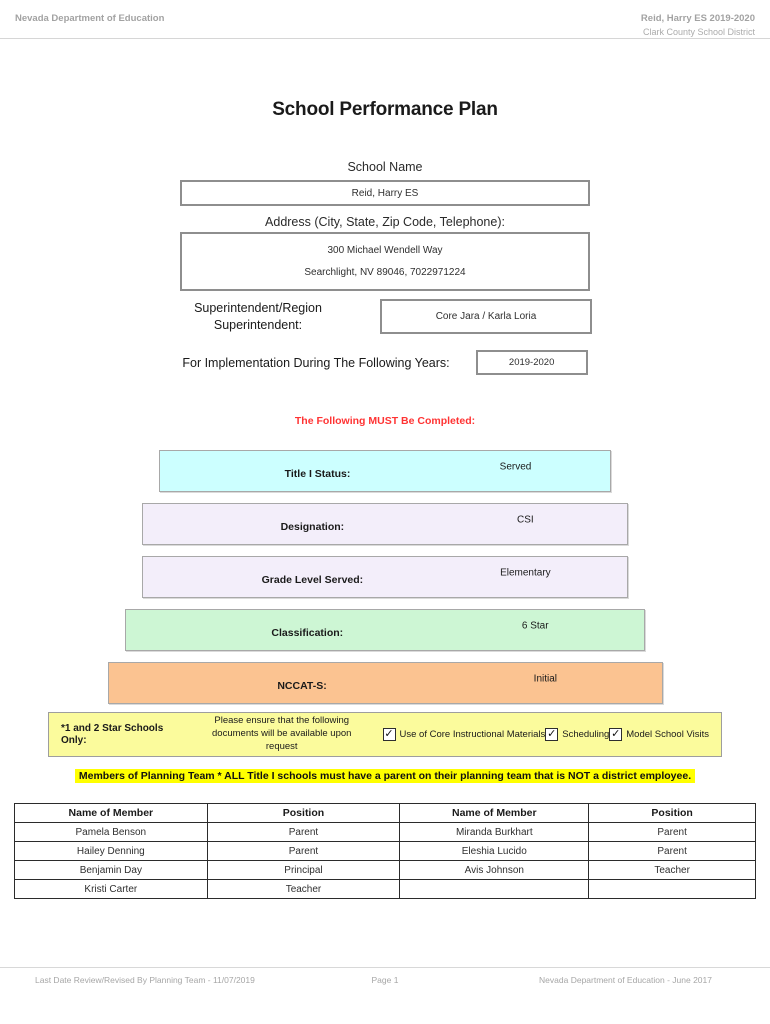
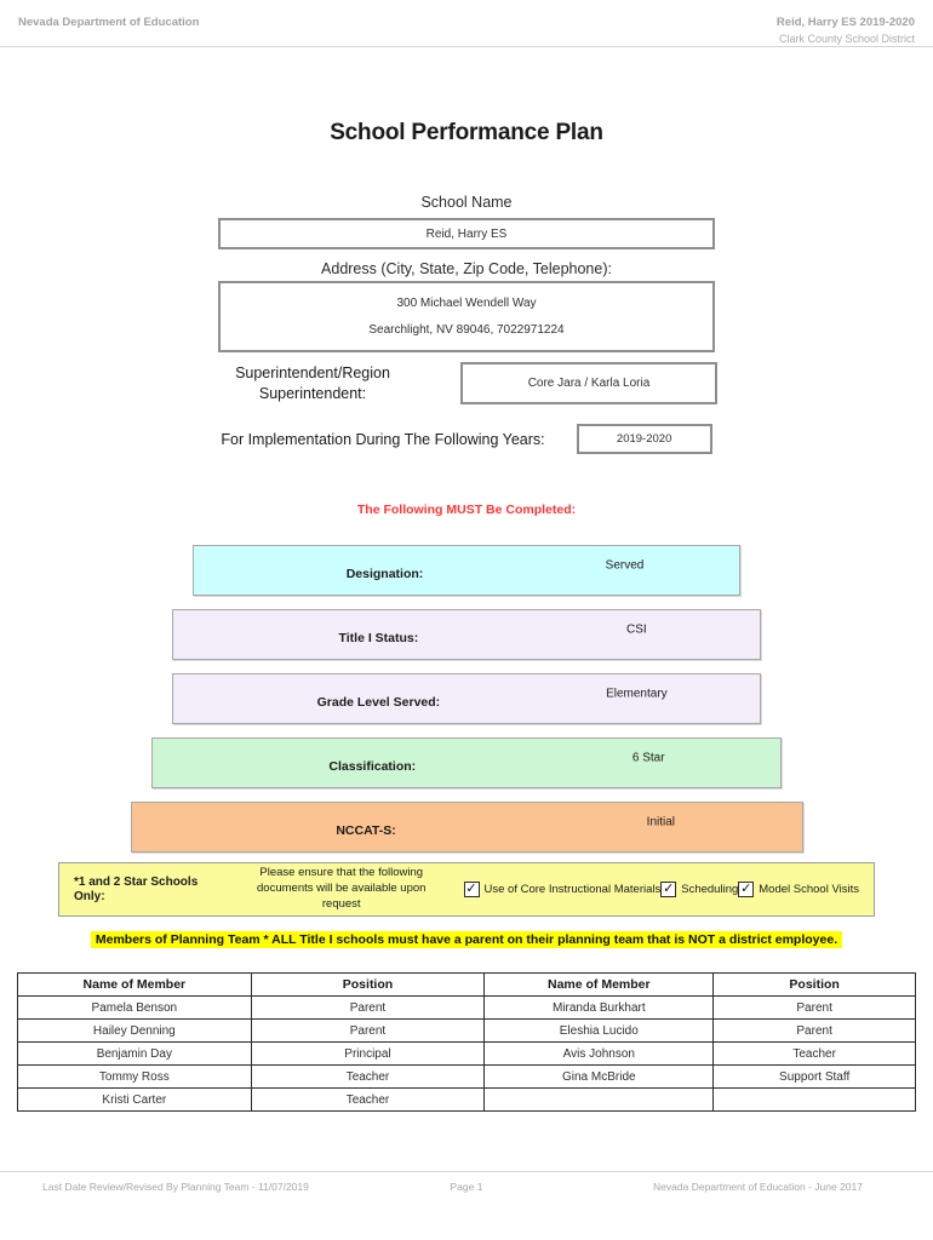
  Nevada Department of Education
  Reid, Harry ES 2019-2020
  Clark County School District
  School Performance Plan
  School Name
  Reid, Harry ES
  Address (City, State, Zip Code, Telephone):
  300 Michael Wendell Way
  Searchlight, NV 89046, 7022971224
  Superintendent/Region Superintendent:
  Core Jara / Karla Loria
  For Implementation During The Following Years:
  2019-2020
  The Following MUST Be Completed:
- Title I Status:
+ Designation:
  Served
- Designation:
+ Title I Status:
  CSI
  Grade Level Served:
  Elementary
  Classification:
  6 Star
  NCCAT-S:
  Initial
  *1 and 2 Star Schools Only:
  Please ensure that the following documents will be available upon request
  ✓
  Use of Core Instructional Materials
  ✓
  Scheduling
  ✓
  Model School Visits
  Members of Planning Team * ALL Title I schools must have a parent on their planning team that is NOT a district employee.
  Name of Member	Position	Name of Member	Position
  Pamela Benson	Parent	Miranda Burkhart	Parent
  Hailey Denning	Parent	Eleshia Lucido	Parent
  Benjamin Day	Principal	Avis Johnson	Teacher
+ Tommy Ross	Teacher	Gina McBride	Support Staff
  Kristi Carter	Teacher
  Last Date Review/Revised By Planning Team - 11/07/2019
  Page 1
  Nevada Department of Education - June 2017
